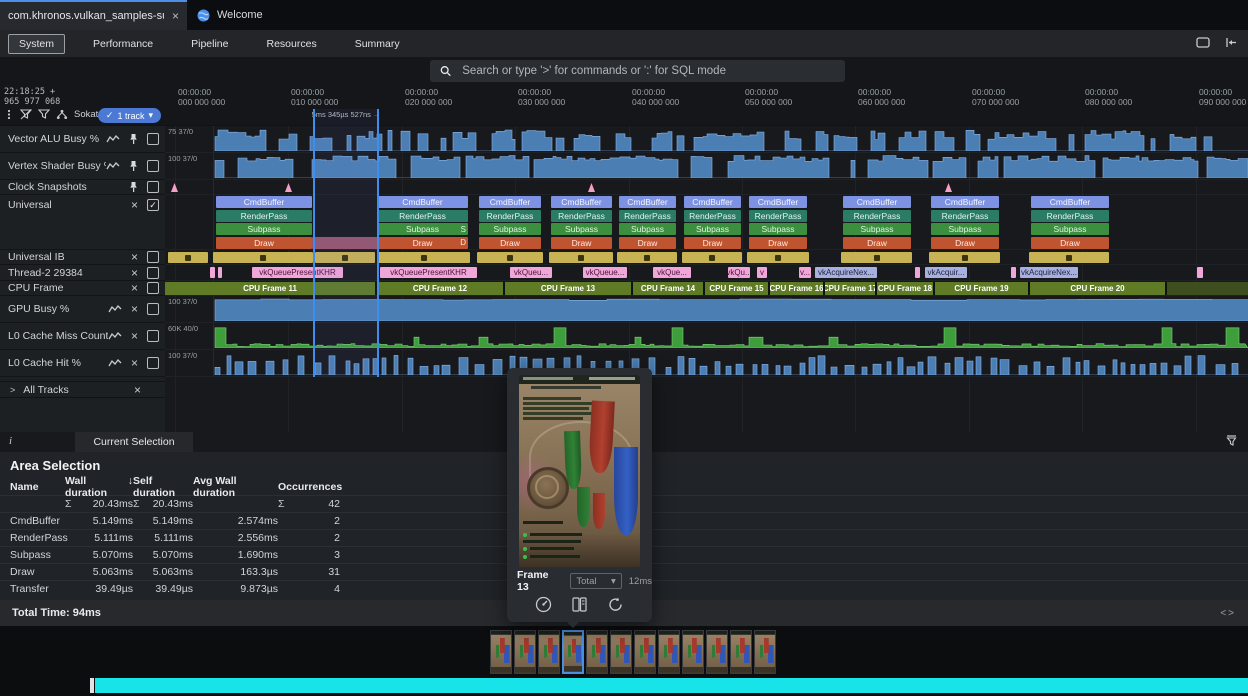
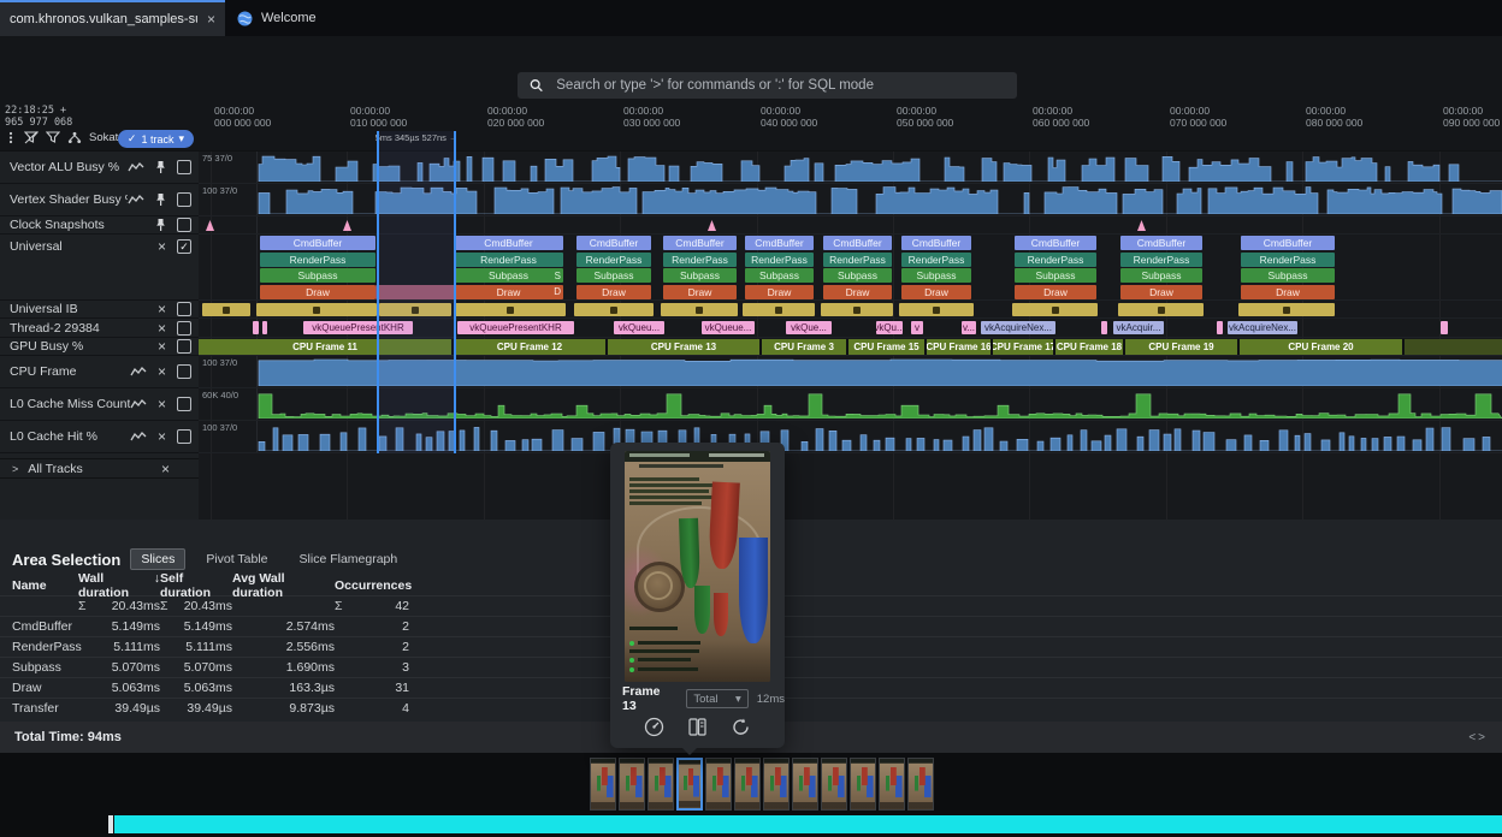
  com.khronos.vulkan_samples-s
  ×
  Welcome
- System
- Performance
- Pipeline
- Resources
- Summary
  Search or type '>' for commands or ':' for SQL mode
  ms 345µs 527ns
  00:00:00
  000 000 000
  00:00:00
  010 000 000
  00:00:00
  020 000 000
  00:00:00
  030 000 000
  00:00:00
  040 000 000
  00:00:00
  050 000 000
  00:00:00
  060 000 000
  00:00:00
  070 000 000
  00:00:00
  080 000 000
  00:00:00
  090 000 000
  75 37/0
  100 37/0
  CmdBuffer
  RenderPass
  Subpass
  Draw
  CmdBuffer
  RenderPass
  Subpass
  S
  Draw
  D
  CmdBuffer
  RenderPass
  Subpass
  Draw
  CmdBuffer
  RenderPass
  Subpass
  Draw
  CmdBuffer
  RenderPass
  Subpass
  Draw
  CmdBuffer
  RenderPass
  Subpass
  Draw
  CmdBuffer
  RenderPass
  Subpass
  Draw
  CmdBuffer
  RenderPass
  Subpass
  Draw
  CmdBuffer
  RenderPass
  Subpass
  Draw
  CmdBuffer
  RenderPass
  Subpass
  Draw
  vkQueuePresetKHR
  vkQueuePresentKHR
  vkQueu...
  vkQueue...
  vkQue...
  vkQu..
  v
  v...
  vkAcquireNex...
  vkAcquir...
  vkAcquireNex...
  CPU Frame 11
  CPU Frame 12
  CPU Frame 13
- CPU Frame 14
+ CPU Frame 3
  CPU Frame 15
  CPU Frame 16
  CPU Frame 17
  CPU Frame 18
  CPU Frame 19
  CPU Frame 20
  100 37/0
  60K 40/0
  100 37/0
  22:18:25 +
  965 977 068
  Sokat
  ✓
  1 track
  ▾
  Vector ALU Busy %
  Vertex Shader Busy
  Clock Snapshots
  Universal
  ×
  ✓
  Universal IB
  ×
  Thread-2 29384
  ×
- CPU Frame
+ GPU Busy %
  ×
- GPU Busy %
+ CPU Frame
  ×
  L0 Cache Miss Count
  ×
  L0 Cache Hit %
  ×
  >
  All Tracks
  ×
- i
- Current Selection
  Area Selection
+ Slices
+ Pivot Table
+ Slice Flamegraph
  Name
  Wall duration
  ↓
  Self duration
  Avg Wall duration
  Occurrences
  Σ
  20.43ms
  Σ
  20.43ms
  Σ
  42
  CmdBuffer
  5.149ms
  5.149ms
  2.574ms
  2
  RenderPas
  5.111ms
  5.111ms
  2.556ms
  2
  Subpass
  5.070ms
  5.070ms
  1.690ms
  3
  Draw
  5.063ms
  5.063ms
  163.3µs
  31
  Transfer
  39.49µs
  39.49µs
  9.873µs
  4
  Total Time: 94ms
  <>
  Frame 13
  Total
  ▾
  12ms
